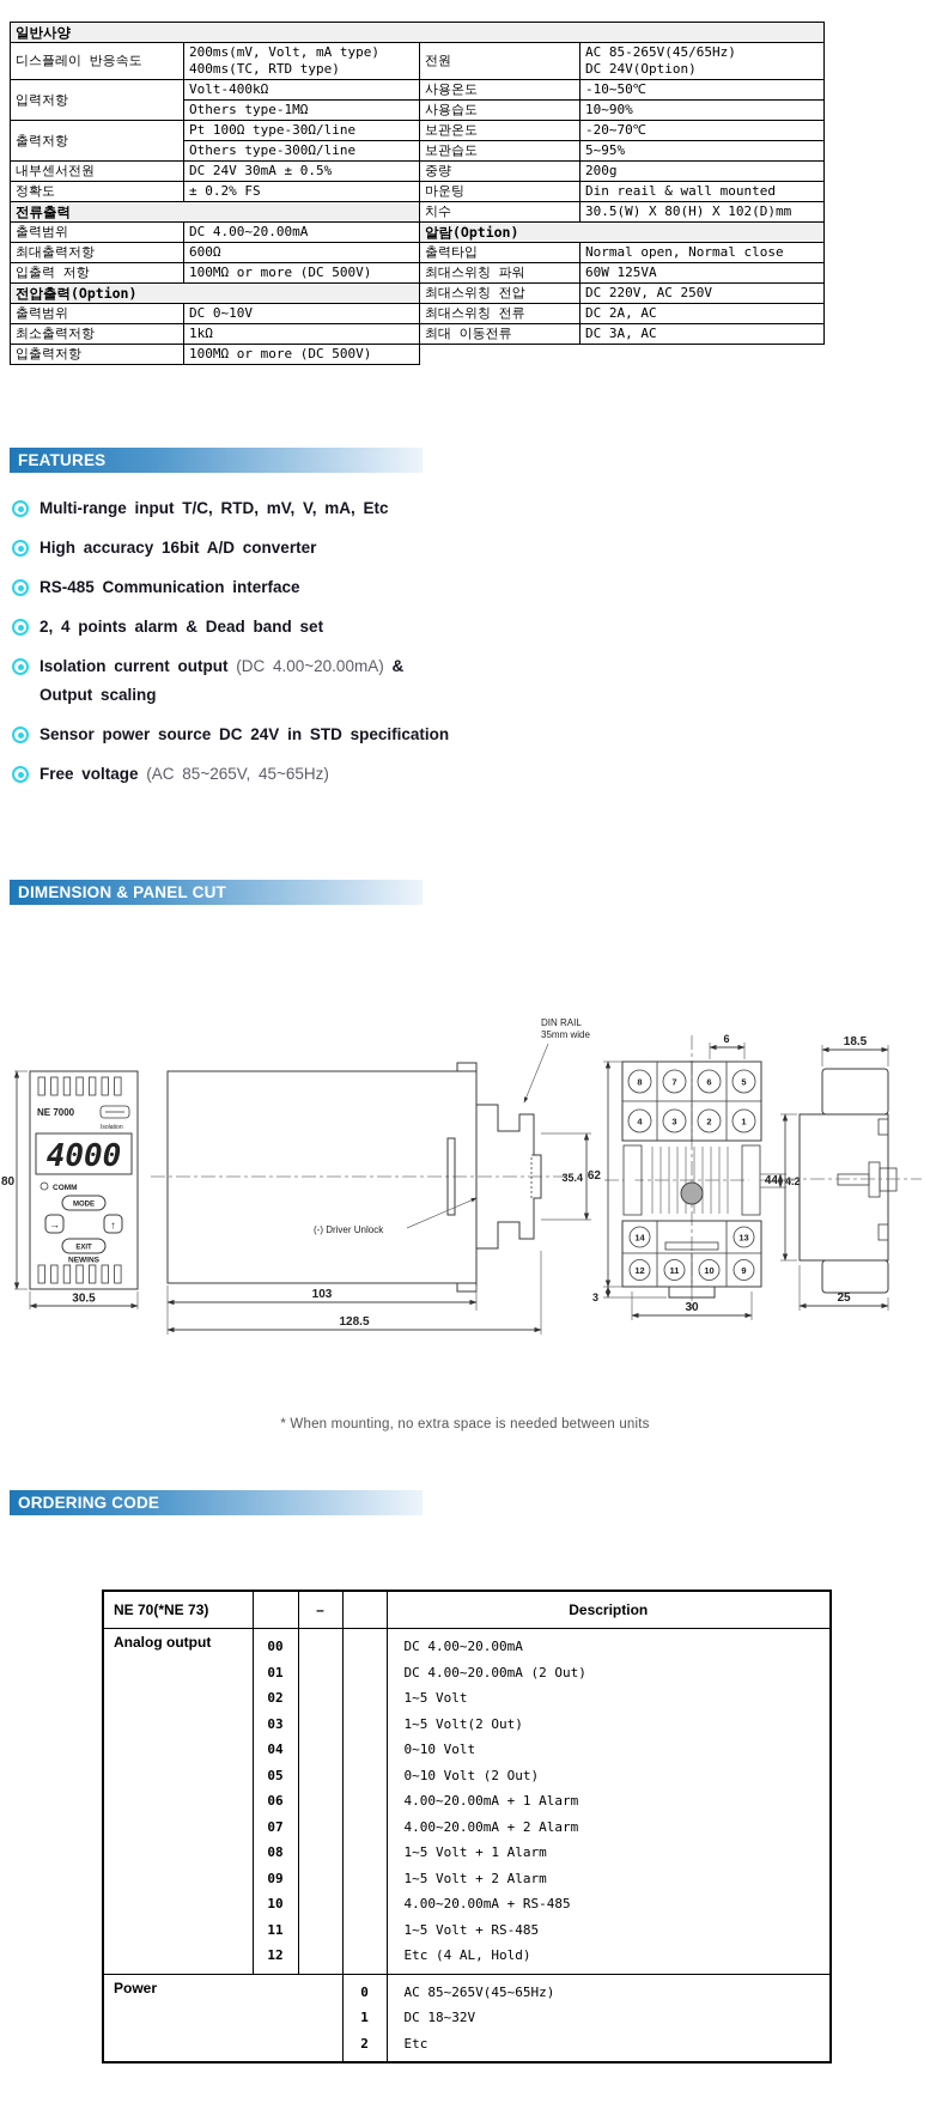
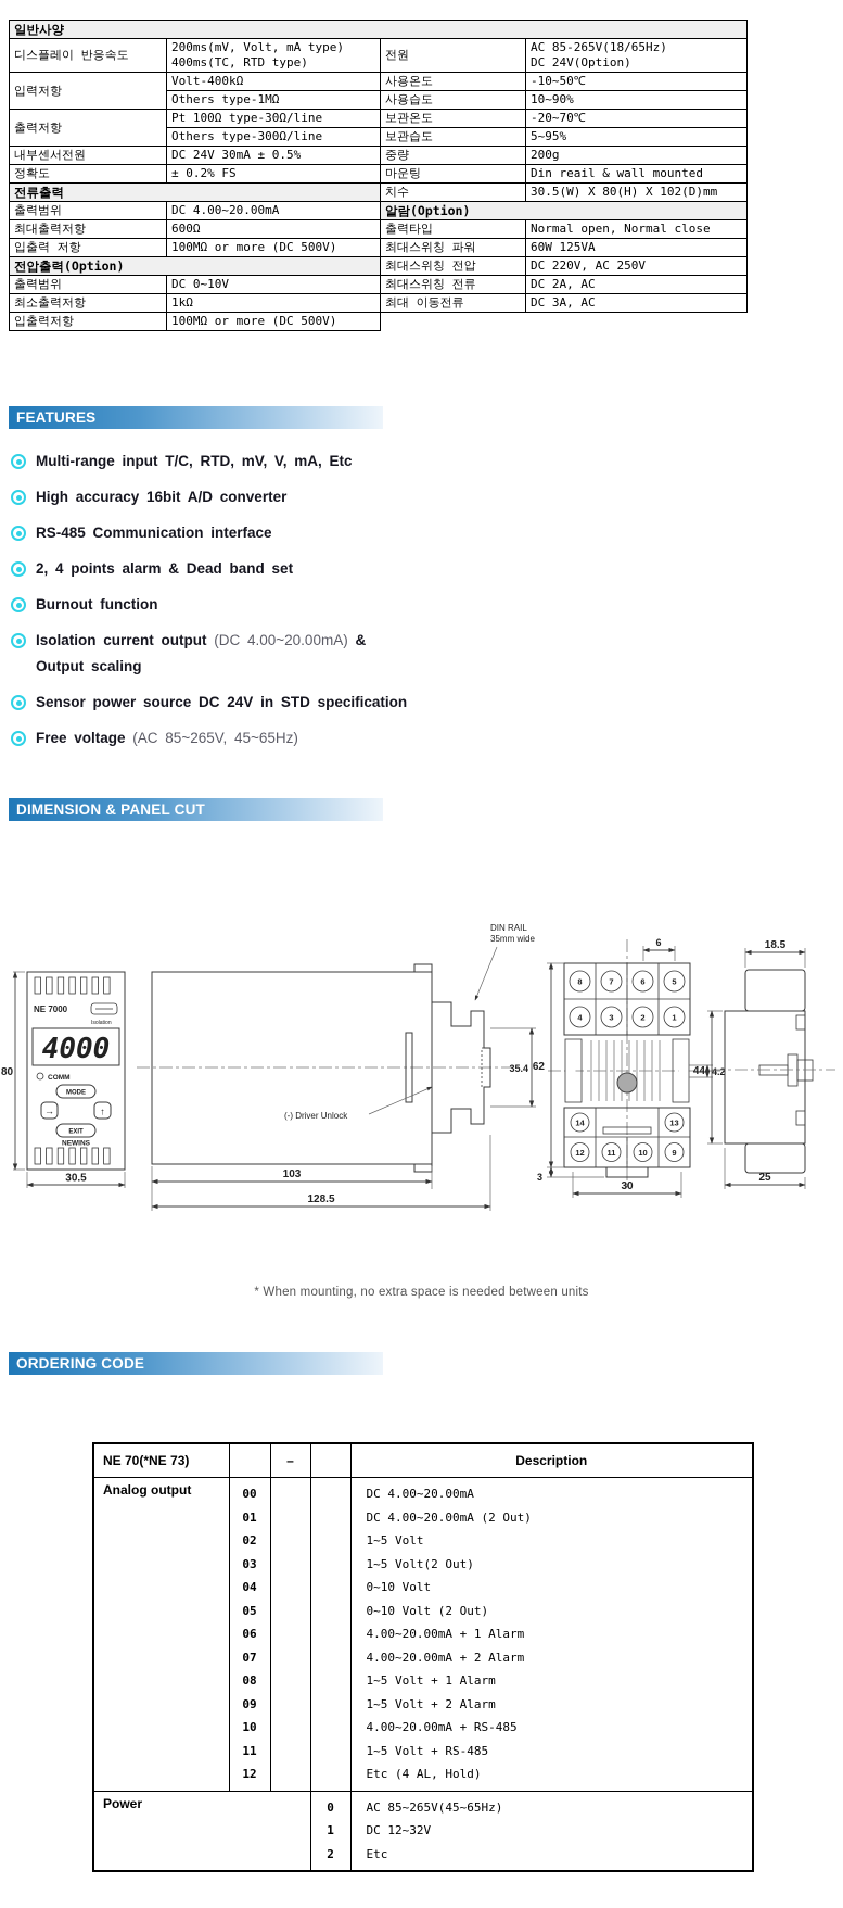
  일반사양
- 디스플레이 반응속도	200ms(mV, Volt, mA type) 400ms(TC, RTD type)	전원	AC 85-265V(45/65Hz) DC 24V(Option)
+ 디스플레이 반응속도	200ms(mV, Volt, mA type) 400ms(TC, RTD type)	전원	AC 85-265V(18/65Hz) DC 24V(Option)
  입력저항	Volt-400kΩ	사용온도	-10~50℃
  Others type-1MΩ	사용습도	10~90%
  출력저항	Pt 100Ω type-30Ω/line	보관온도	-20~70℃
  Others type-300Ω/line	보관습도	5~95%
  내부센서전원	DC 24V 30mA ± 0.5%	중량	200g
  정확도	± 0.2% FS	마운팅	Din reail & wall mounted
  전류출력	치수	30.5(W) X 80(H) X 102(D)mm
  출력범위	DC 4.00~20.00mA	알람(Option)
  최대출력저항	600Ω	출력타입	Normal open, Normal close
  입출력 저항	100MΩ or more (DC 500V)	최대스위칭 파워	60W 125VA
  전압출력(Option)	최대스위칭 전압	DC 220V, AC 250V
  출력범위	DC 0~10V	최대스위칭 전류	DC 2A, AC
  최소출력저항	1kΩ	최대 이동전류	DC 3A, AC
  입출력저항	100MΩ or more (DC 500V)
  FEATURES
  Multi-range input T/C, RTD, mV, V, mA, Etc
  High accuracy 16bit A/D converter
  RS-485 Communication interface
  2, 4 points alarm & Dead band set
+ Burnout function
  Isolation current output (DC 4.00~20.00mA) &
  Output scaling
  Sensor power source DC 24V in STD specification
  Free voltage (AC 85~265V, 45~65Hz)
  DIMENSION & PANEL CUT
  80
  NE 7000
  4000
  →
  ↑
  30.5
  (-) Driver Unlock
  DIN RAIL
  35mm wide
  35.4
  103
  128.5
  6
  8
  7
  6
  5
  4
  3
  2
  1
  4.2
  14
  13
  12
  11
  10
  9
  62
  3
  30
  18.5
  44
  25
  * When mounting, no extra space is needed between units
  ORDERING CODE
  NE 70(*NE 73)		–		Description
  Analog output	00 01 02 03 04 05 06 07 08 09 10 11 12			DC 4.00~20.00mA DC 4.00~20.00mA (2 Out) 1~5 Volt 1~5 Volt(2 Out) 0~10 Volt 0~10 Volt (2 Out) 4.00~20.00mA + 1 Alarm 4.00~20.00mA + 2 Alarm 1~5 Volt + 1 Alarm 1~5 Volt + 2 Alarm 4.00~20.00mA + RS-485 1~5 Volt + RS-485 Etc (4 AL, Hold)
- Power	0 1 2	AC 85~265V(45~65Hz) DC 18~32V Etc
+ Power	0 1 2	AC 85~265V(45~65Hz) DC 12~32V Etc
